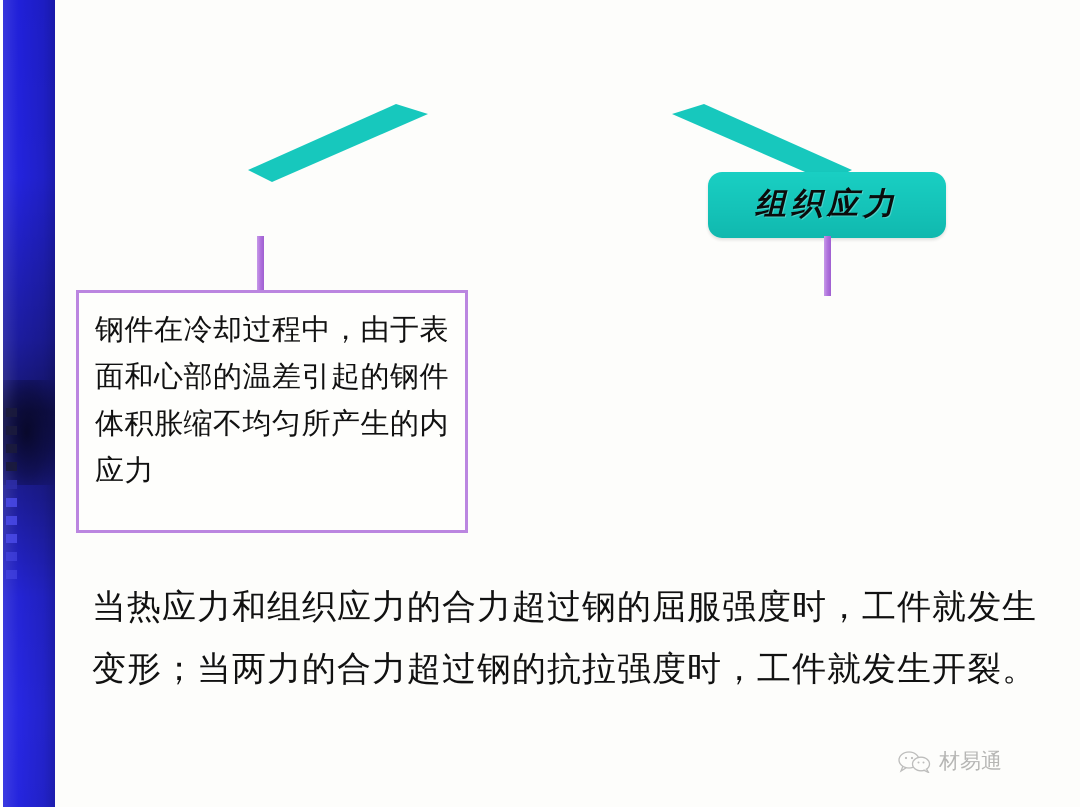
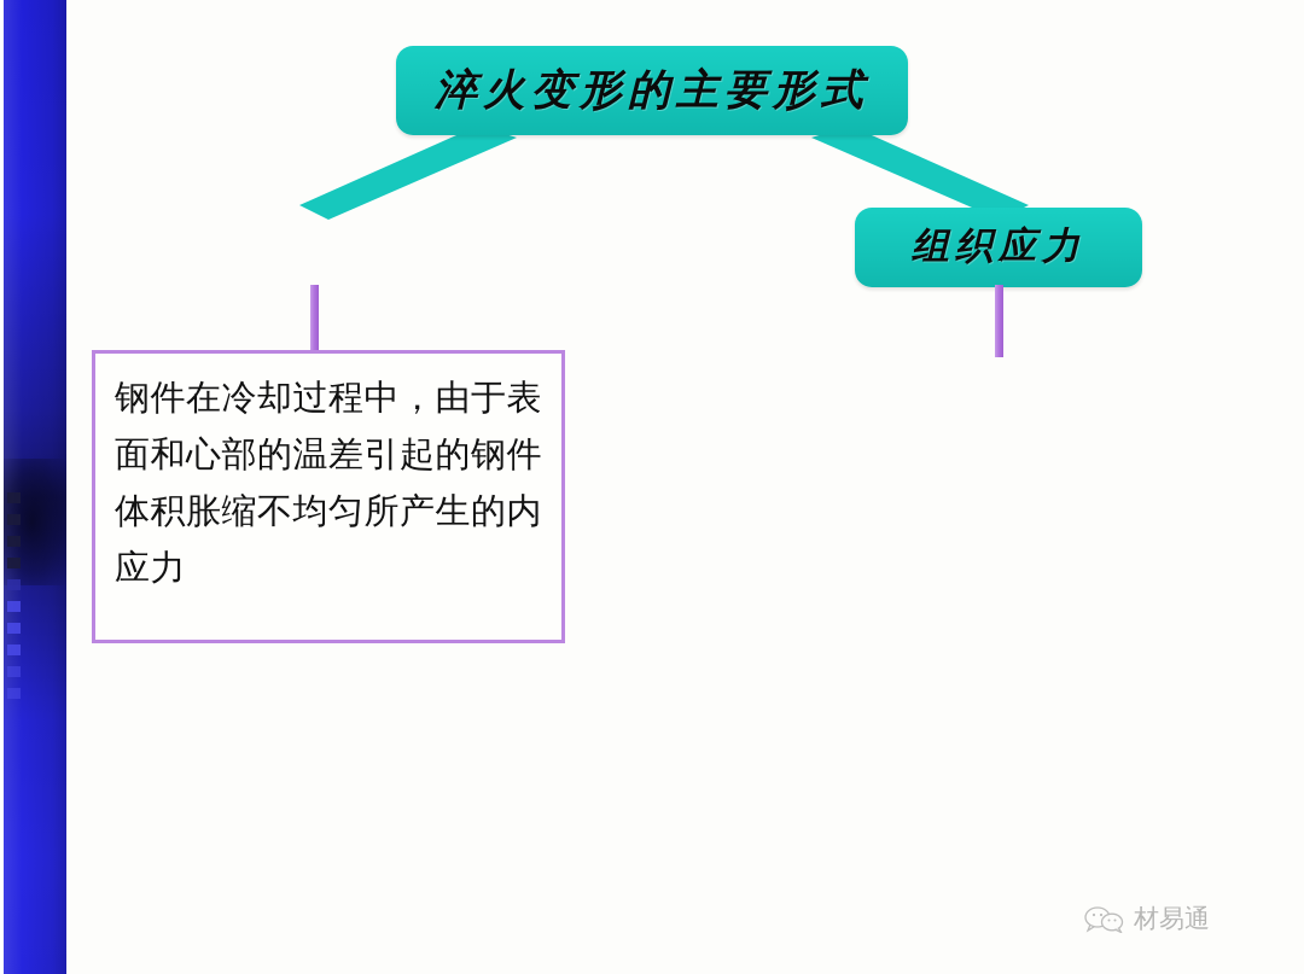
+ 淬火变形的主要形式
  组织应力
  钢件在冷却过程中，由于表面和心部的温差引起的钢件体积胀缩不均匀所产生的内应力
- 当热应力和组织应力的合力超过钢的屈服强度时，工件就发生变形；当两力的合力超过钢的抗拉强度时，工件就发生开裂。
  材易通
